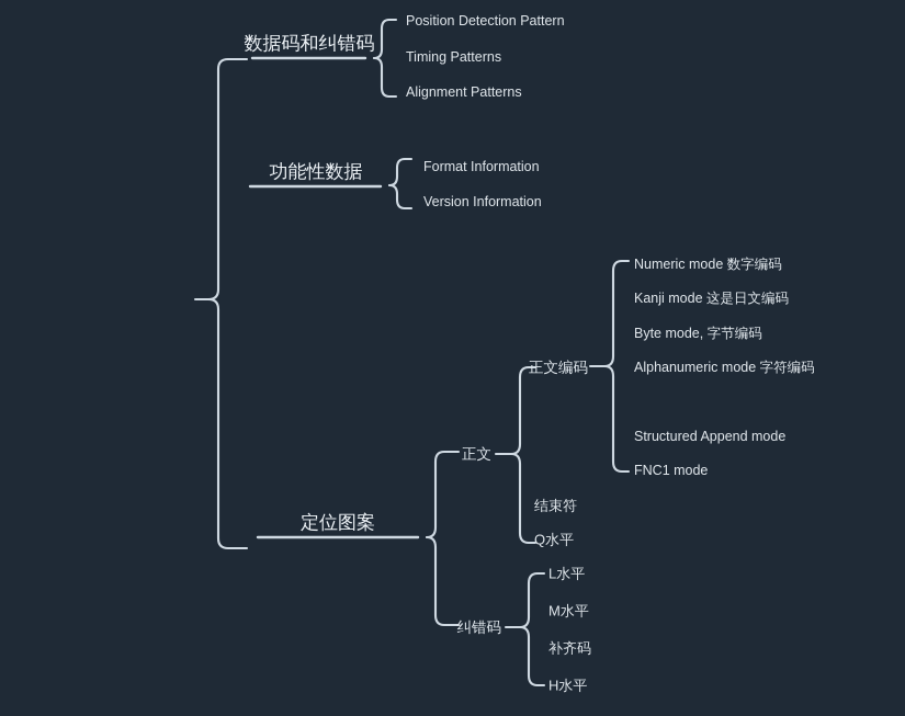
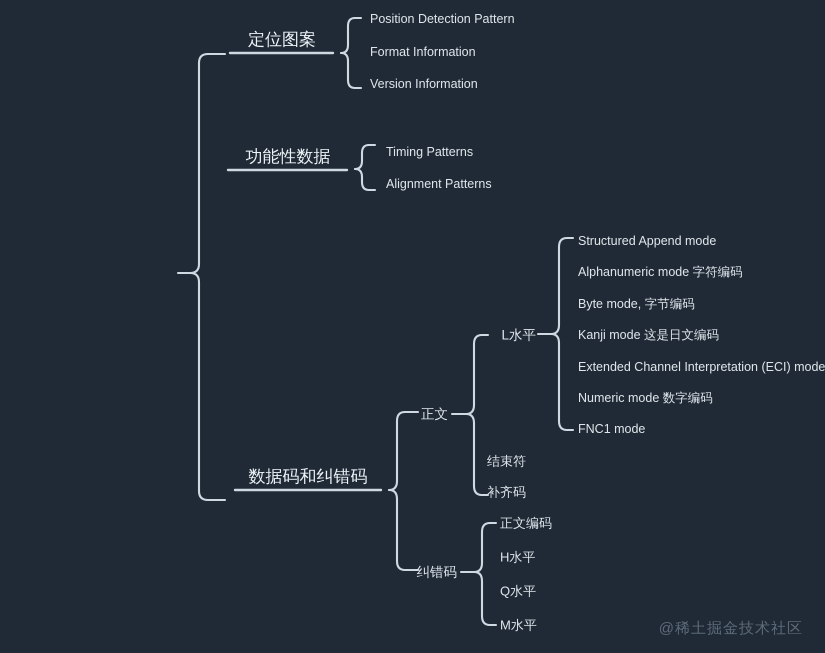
- 数据码和纠错码
+ 定位图案
  功能性数据
- 定位图案
+ 数据码和纠错码
  Position Detection Pattern
- Timing Patterns
+ Format Information
- Alignment Patterns
+ Version Information
- Format Information
+ Timing Patterns
- Version Information
+ Alignment Patterns
  正文
  纠错码
- 正文编码
+ L水平
  结束符
- Q水平
+ 补齐码
- Numeric mode 数字编码
+ Structured Append mode
- Kanji mode 这是日文编码
+ Alphanumeric mode 字符编码
  Byte mode, 字节编码
- Alphanumeric mode 字符编码
+ Kanji mode 这是日文编码
+ Extended Channel Interpretation (ECI) mode
- Structured Append mode
+ Numeric mode 数字编码
  FNC1 mode
- L水平
+ 正文编码
- M水平
+ H水平
- 补齐码
+ Q水平
- H水平
+ M水平
+ @稀土掘金技术社区
